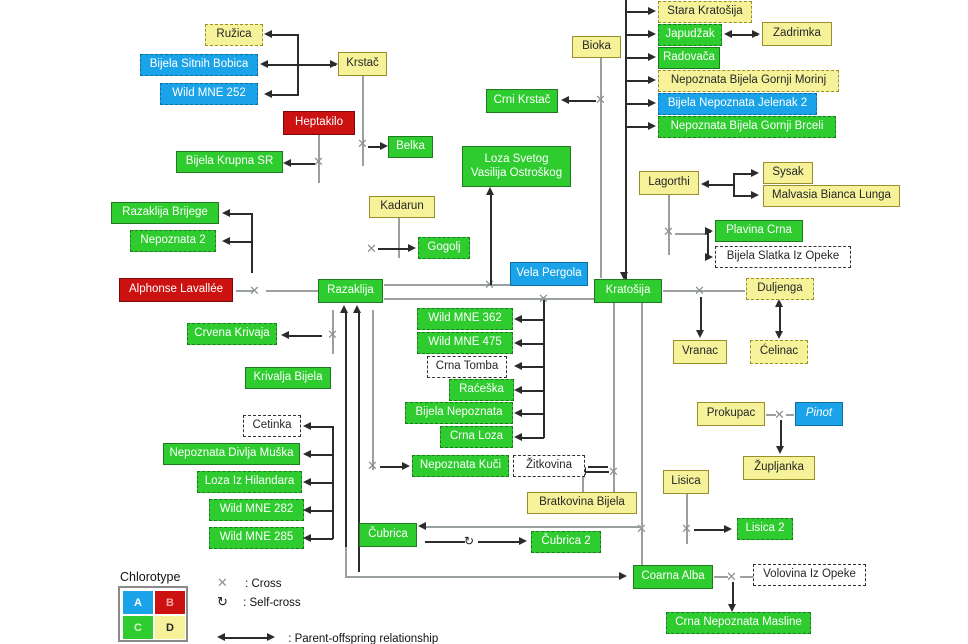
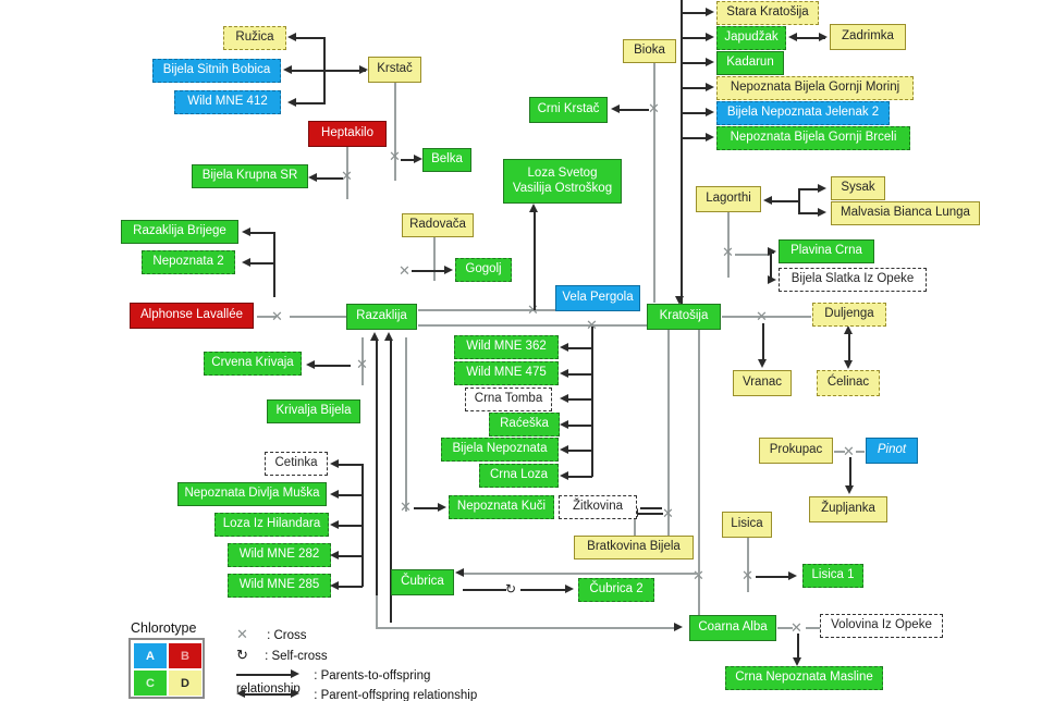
  ✕
  ✕
  ✕
  ✕
  ✕
  ✕
  ✕
  ✕
  ✕
  ✕
  ✕
  ✕
  ✕
  ✕
  ✕
  ↻
  Ružica
  Bijela Sitnih Bobica
- Wild MNE 252
+ Wild MNE 412
  Krstač
  Heptakilo
  Belka
  Bijela Krupna SR
  Crni Krstač
  Loza Svetog
  Vasilija Ostroškog
- Kadarun
+ Radovača
  Gogolj
  Razaklija Brijege
  Nepoznata 2
  Alphonse Lavallée
  Razaklija
  Vela Pergola
  Kratošija
  Crvena Krivaja
  Krivalja Bijela
  Wild MNE 362
  Wild MNE 475
  Crna Tomba
  Raćeška
  Bijela Nepoznata
  Crna Loza
  Cetinka
  Nepoznata Divlja Muška
  Loza Iz Hilandara
  Wild MNE 282
  Wild MNE 285
  Nepoznata Kuči
  Žitkovina
  Bratkovina Bijela
  Čubrica
  Čubrica 2
  Bioka
  Stara Kratošija
  Japudžak
  Zadrimka
- Radovača
+ Kadarun
  Nepoznata Bijela Gornji Morinj
  Bijela Nepoznata Jelenak 2
  Nepoznata Bijela Gornji Brceli
  Lagorthi
  Sysak
  Malvasia Bianca Lunga
  Plavina Crna
  Bijela Slatka Iz Opeke
  Duljenga
  Vranac
  Ćelinac
  Prokupac
  Pinot
  Župljanka
  Lisica
- Lisica 2
+ Lisica 1
  Coarna Alba
  Volovina Iz Opeke
  Crna Nepoznata Masline
  Chlorotype
  A
  B
  C
  D
  ✕ : Cross
  ↻ : Self-cross
+ : Parents-to-offspring relationship
  : Parent-offspring relationship
